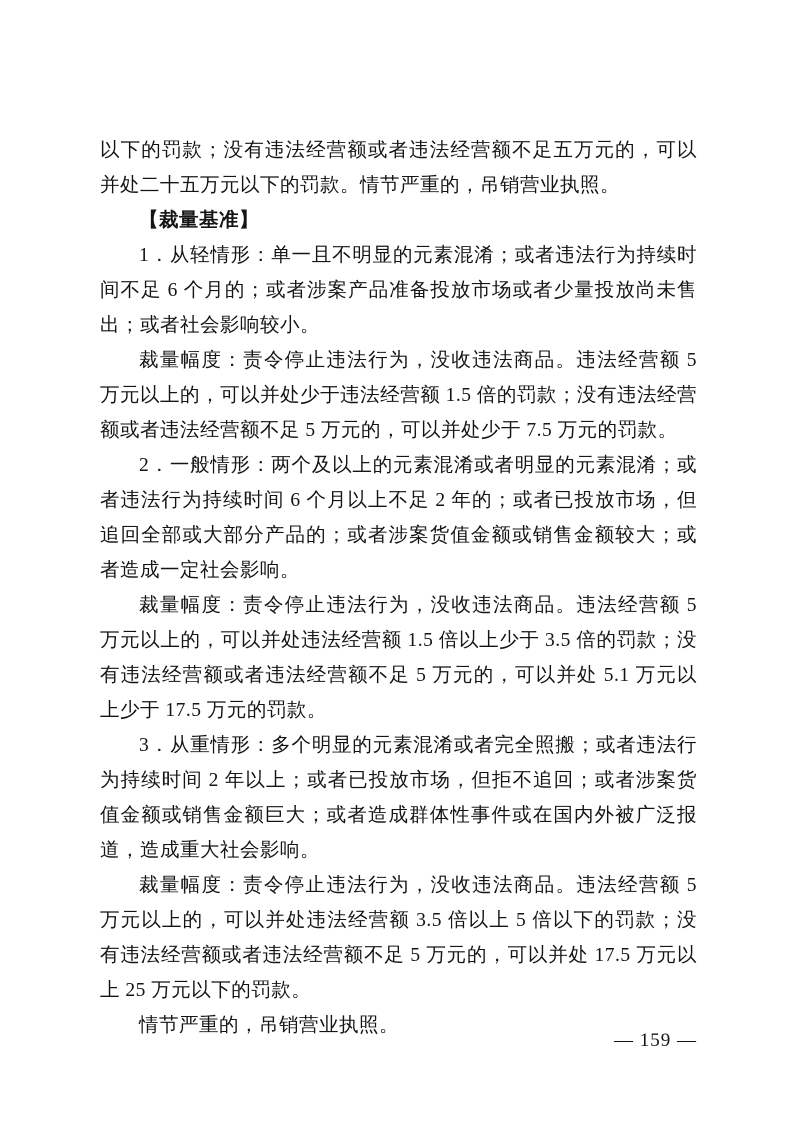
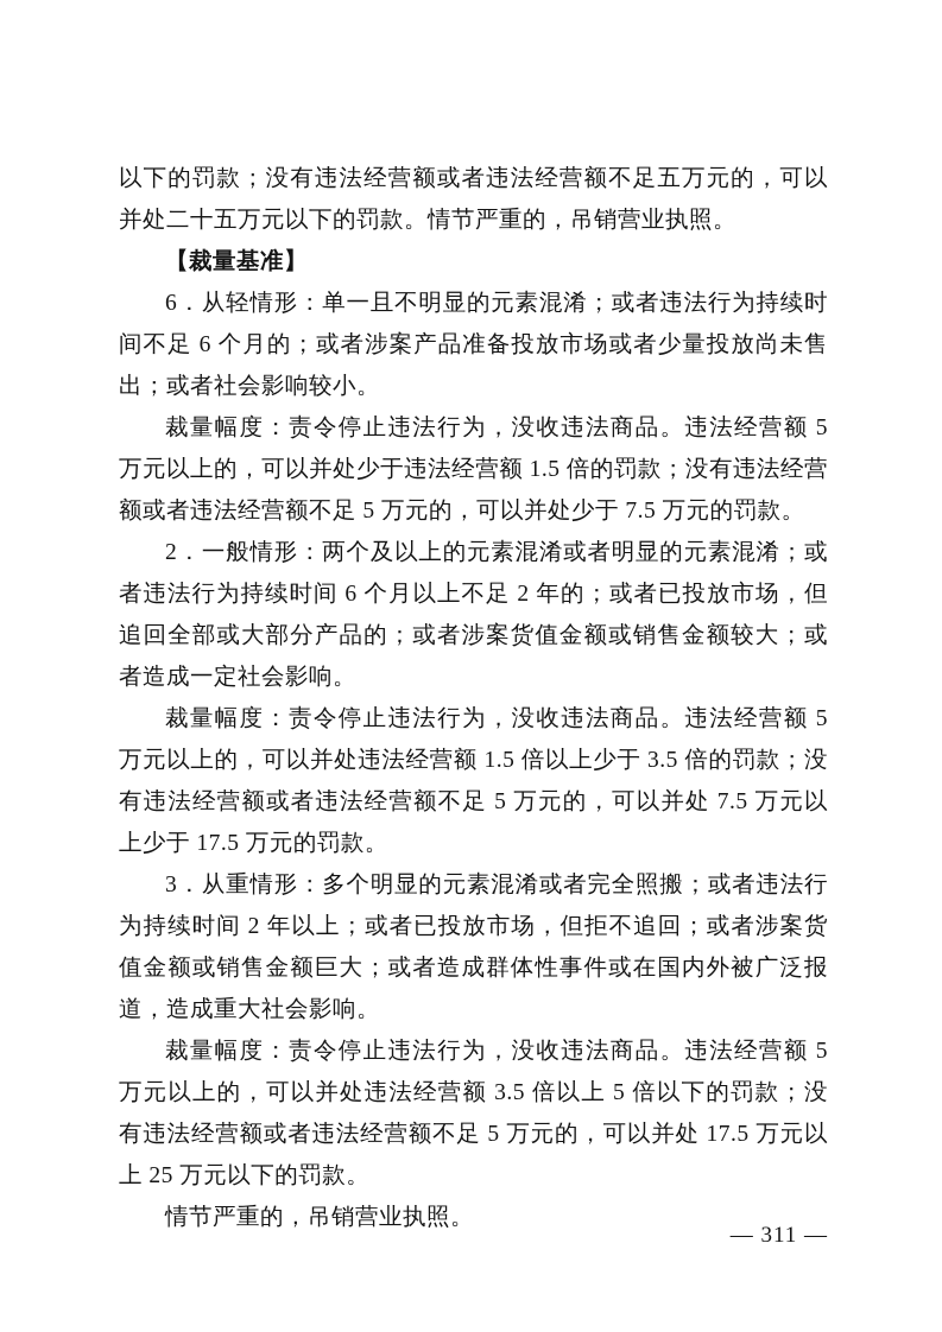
  以下的罚款；没有违法经营额或者违法经营额不足五万元的，可以并处二十五万元以下的罚款。情节严重的，吊销营业执照。
  【裁量基准】
- 1．从轻情形：单一且不明显的元素混淆；或者违法行为持续时间不足 6 个月的；或者涉案产品准备投放市场或者少量投放尚未售出；或者社会影响较小。
+ 6．从轻情形：单一且不明显的元素混淆；或者违法行为持续时间不足 6 个月的；或者涉案产品准备投放市场或者少量投放尚未售出；或者社会影响较小。
  裁量幅度：责令停止违法行为，没收违法商品。违法经营额 5 万元以上的，可以并处少于违法经营额 1.5 倍的罚款；没有违法经营额或者违法经营额不足 5 万元的，可以并处少于 7.5 万元的罚款。
  2．一般情形：两个及以上的元素混淆或者明显的元素混淆；或者违法行为持续时间 6 个月以上不足 2 年的；或者已投放市场，但追回全部或大部分产品的；或者涉案货值金额或销售金额较大；或者造成一定社会影响。
- 裁量幅度：责令停止违法行为，没收违法商品。违法经营额 5 万元以上的，可以并处违法经营额 1.5 倍以上少于 3.5 倍的罚款；没有违法经营额或者违法经营额不足 5 万元的，可以并处 5.1 万元以上少于 17.5 万元的罚款。
+ 裁量幅度：责令停止违法行为，没收违法商品。违法经营额 5 万元以上的，可以并处违法经营额 1.5 倍以上少于 3.5 倍的罚款；没有违法经营额或者违法经营额不足 5 万元的，可以并处 7.5 万元以上少于 17.5 万元的罚款。
  3．从重情形：多个明显的元素混淆或者完全照搬；或者违法行为持续时间 2 年以上；或者已投放市场，但拒不追回；或者涉案货值金额或销售金额巨大；或者造成群体性事件或在国内外被广泛报道，造成重大社会影响。
  裁量幅度：责令停止违法行为，没收违法商品。违法经营额 5 万元以上的，可以并处违法经营额 3.5 倍以上 5 倍以下的罚款；没有违法经营额或者违法经营额不足 5 万元的，可以并处 17.5 万元以上 25 万元以下的罚款。
  情节严重的，吊销营业执照。
- — 159 —
+ — 311 —
